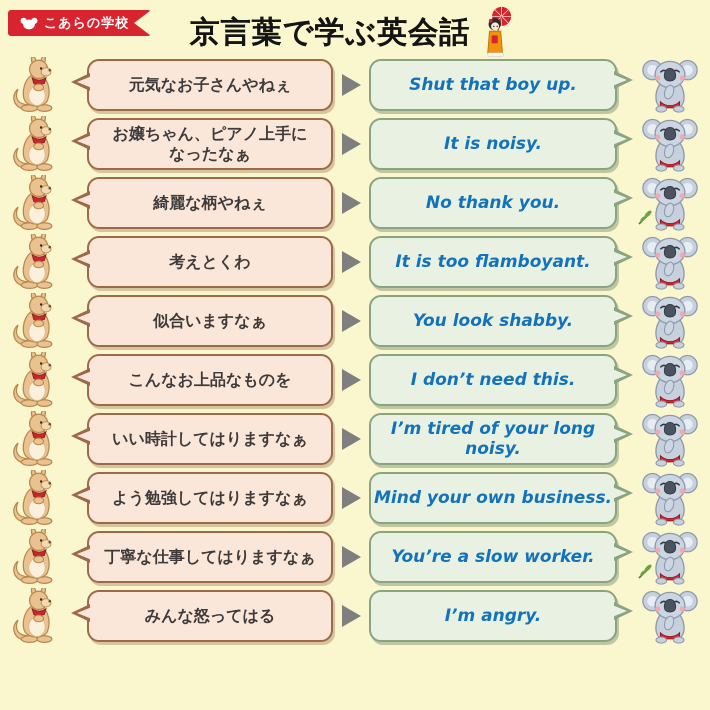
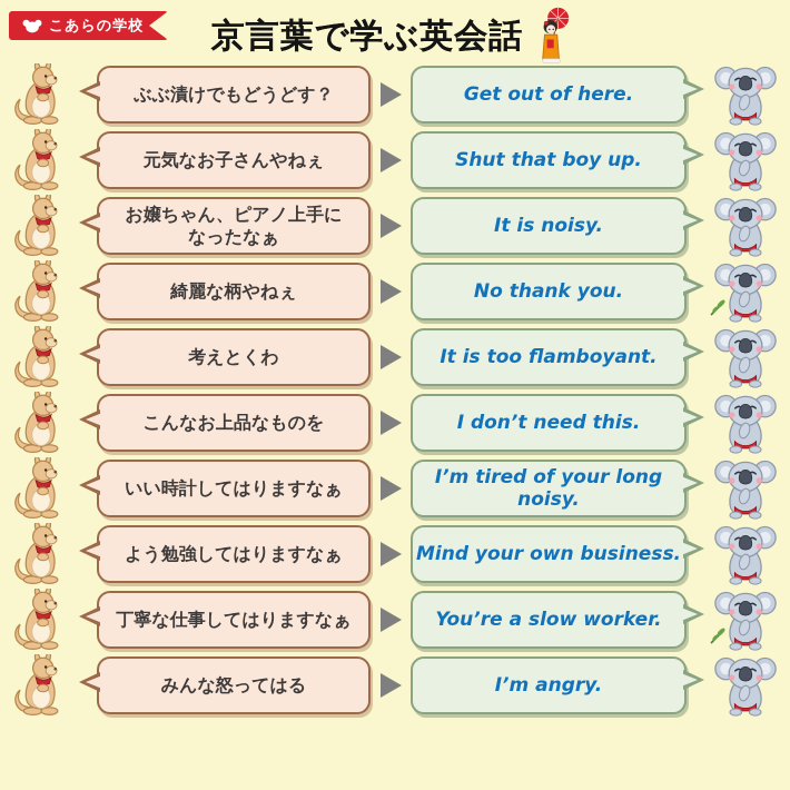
  こあらの学校
  京言葉で学ぶ英会話
+ ぶぶ漬けでもどうどす？
+ Get out of here.
  元気なお子さんやねぇ
  Shut that boy up.
  お嬢ちゃん、ピアノ上手に
  なったなぁ
  It is noisy.
  綺麗な柄やねぇ
  No thank you.
  考えとくわ
  It is too flamboyant.
- 似合いますなぁ
- You look shabby.
  こんなお上品なものを
  I don’t need this.
  いい時計してはりますなぁ
  I’m tired of your long noisy.
  よう勉強してはりますなぁ
  Mind your own business.
  丁寧な仕事してはりますなぁ
  You’re a slow worker.
  みんな怒ってはる
  I’m angry.
